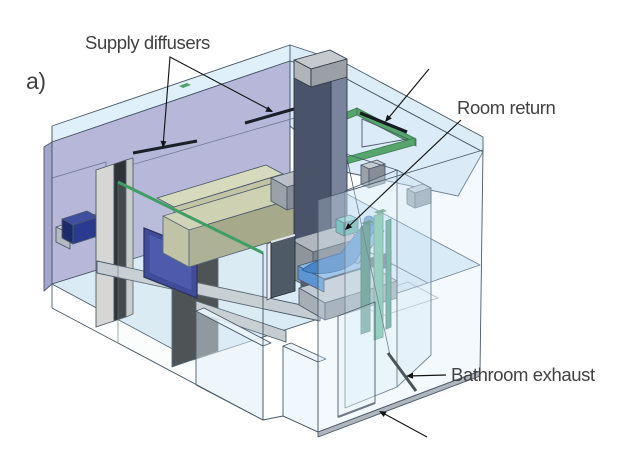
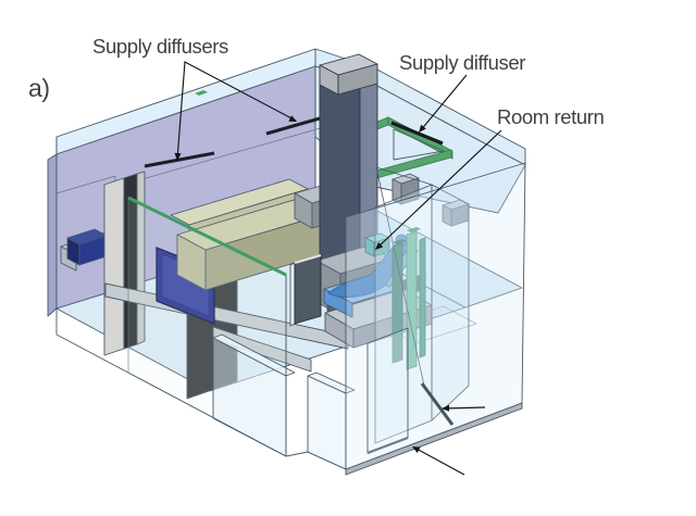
  a)
  Supply diffusers
+ Supply diffuser
  Room return
- Bathroom exhaust
